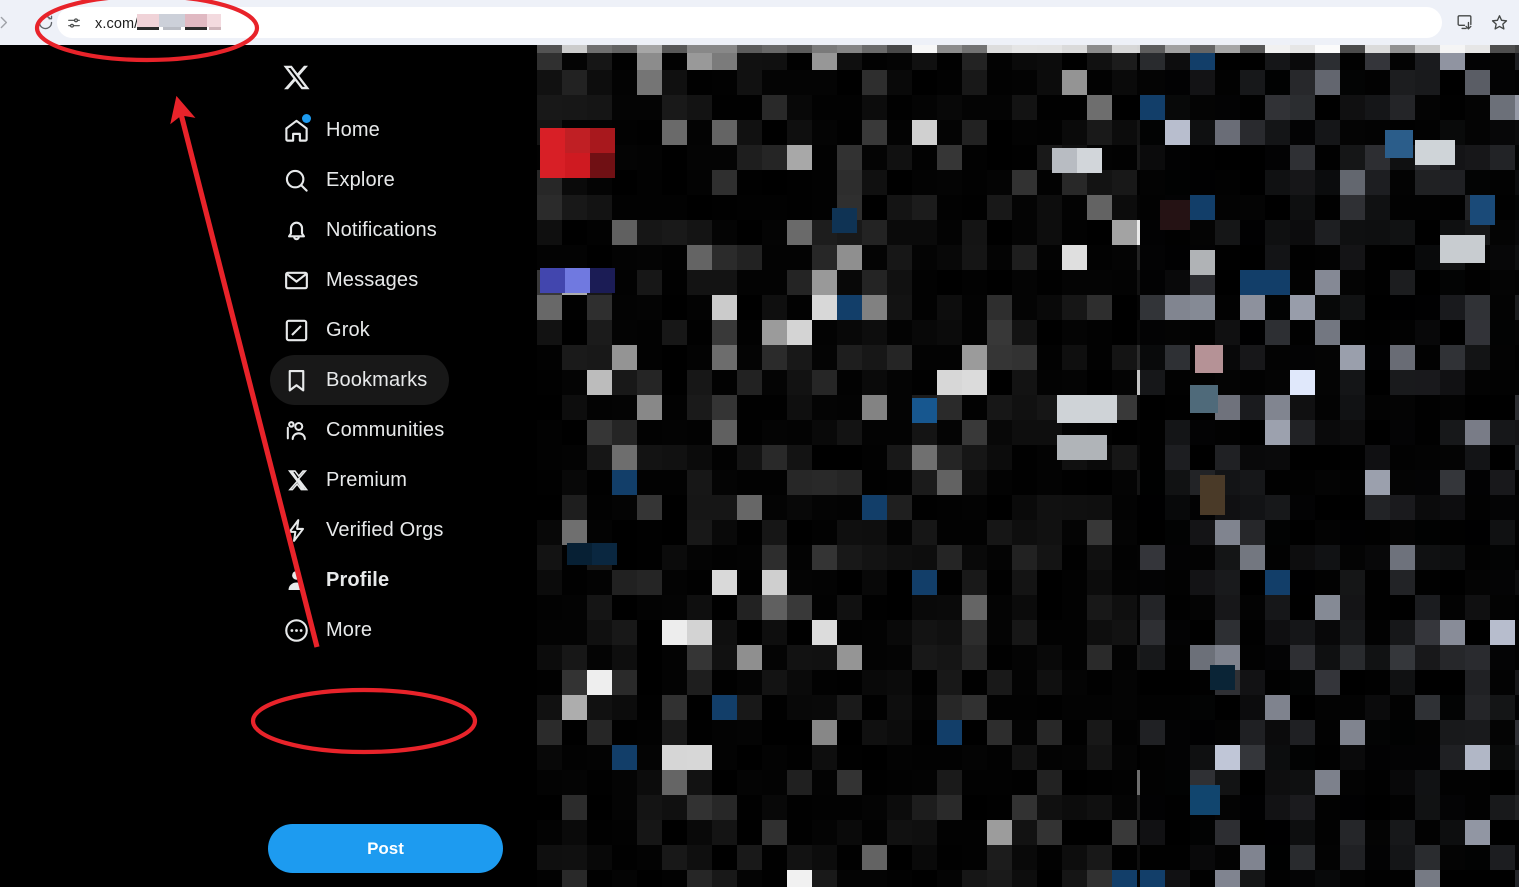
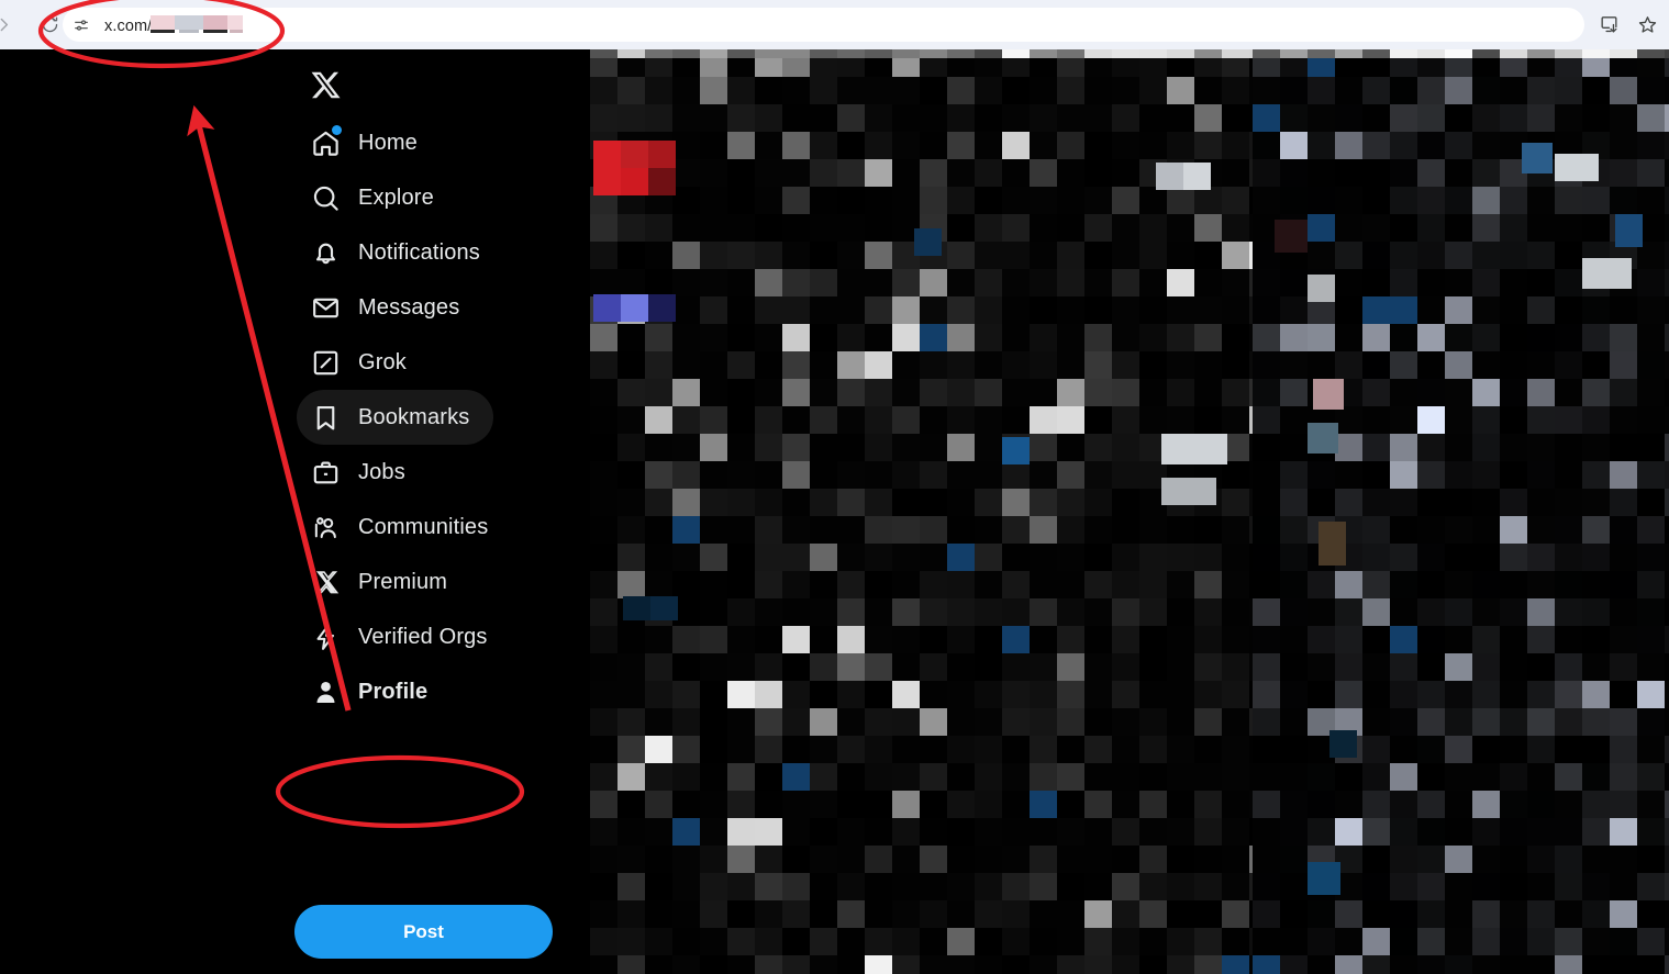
  x.com/
  Home
  Explore
  Notifications
  Messages
  Grok
  Bookmarks
+ Jobs
  Communities
  Premium
  Verified Orgs
  Profile
- More
  Post
